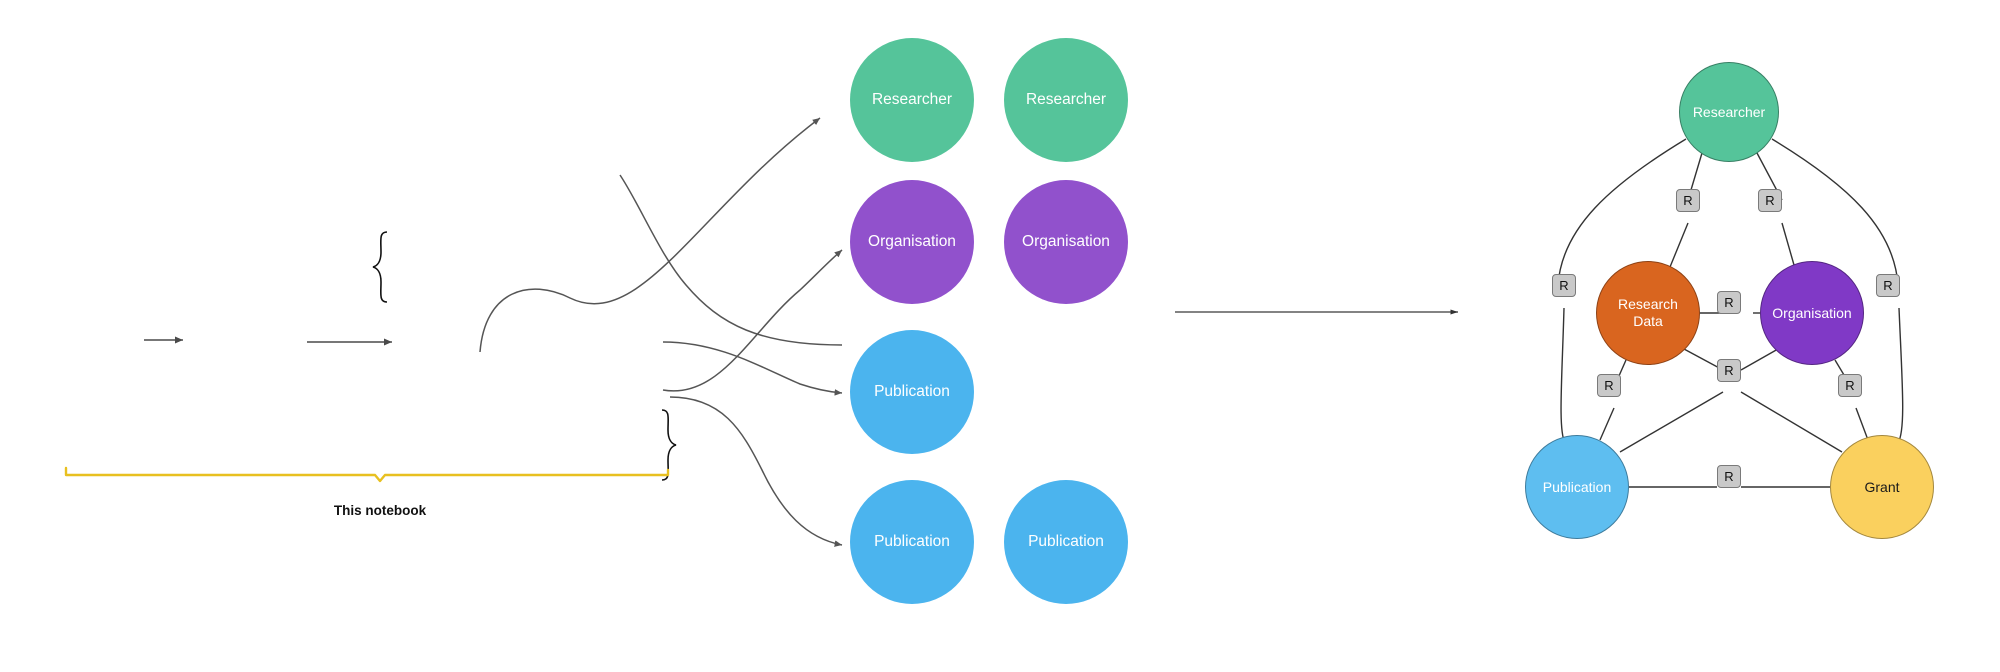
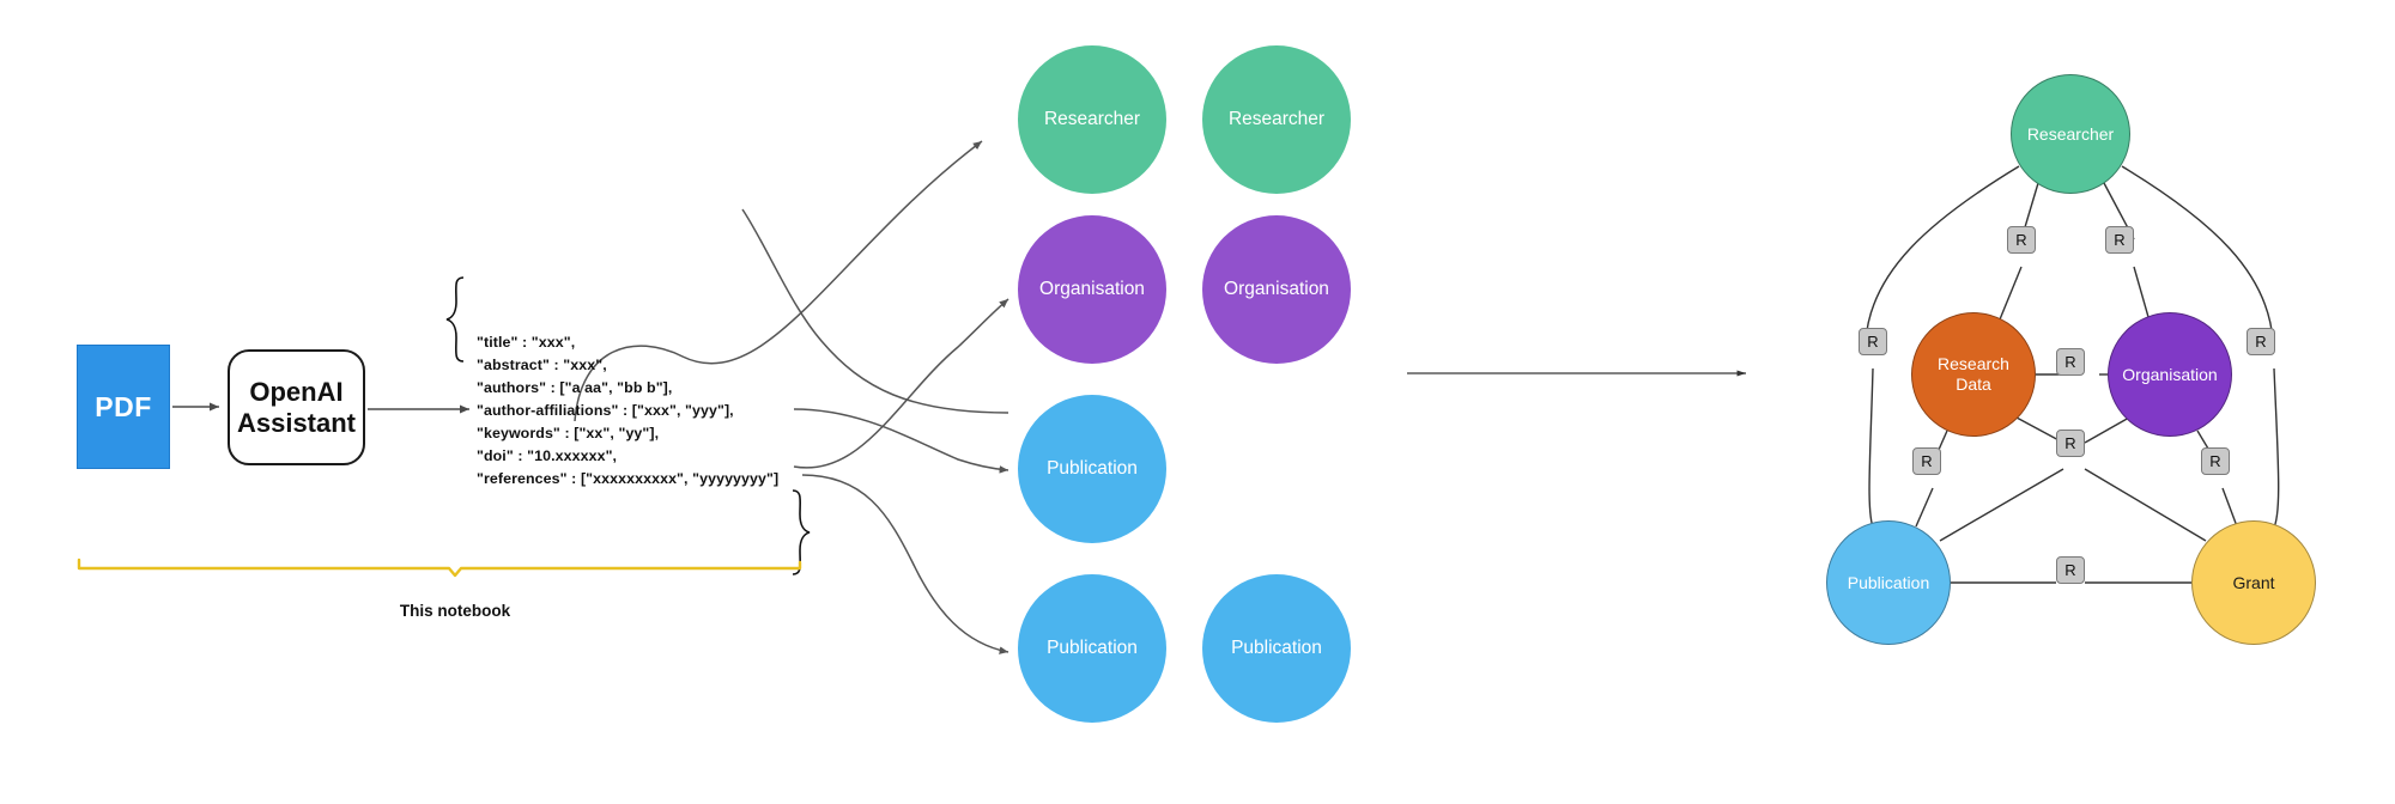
+ PDF
+ OpenAI
+ Assistant
+ "title" : "xxx",
+ "abstract" : "xxx",
+ "authors" : ["a aa", "bb b"],
+ "author-affiliations" : ["xxx", "yyy"],
+ "keywords" : ["xx", "yy"],
+ "doi" : "10.xxxxxx",
+ "references" : ["xxxxxxxxxx", "yyyyyyyy"]
  This notebook
  Researcher
  Researcher
  Organisation
  Organisation
  Publication
  Publication
  Publication
  Researcher
  Research
  Data
  Organisation
  Publication
  Grant
  R
  R
  R
  R
  R
  R
  R
  R
  R
